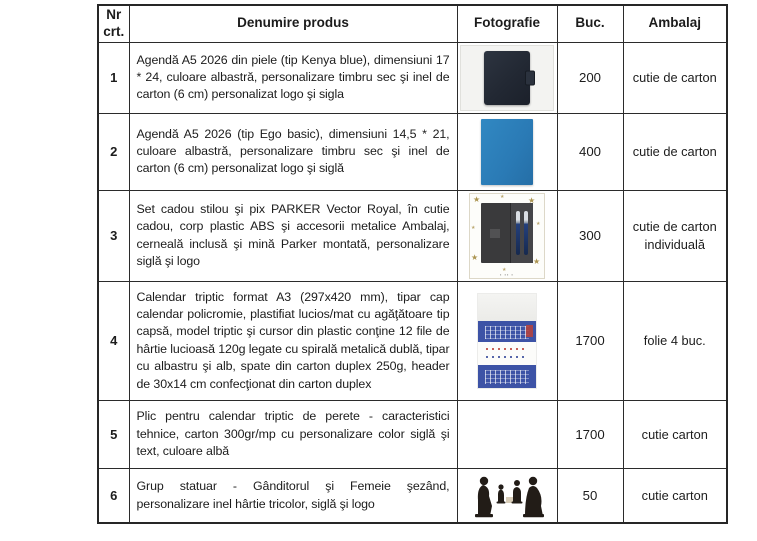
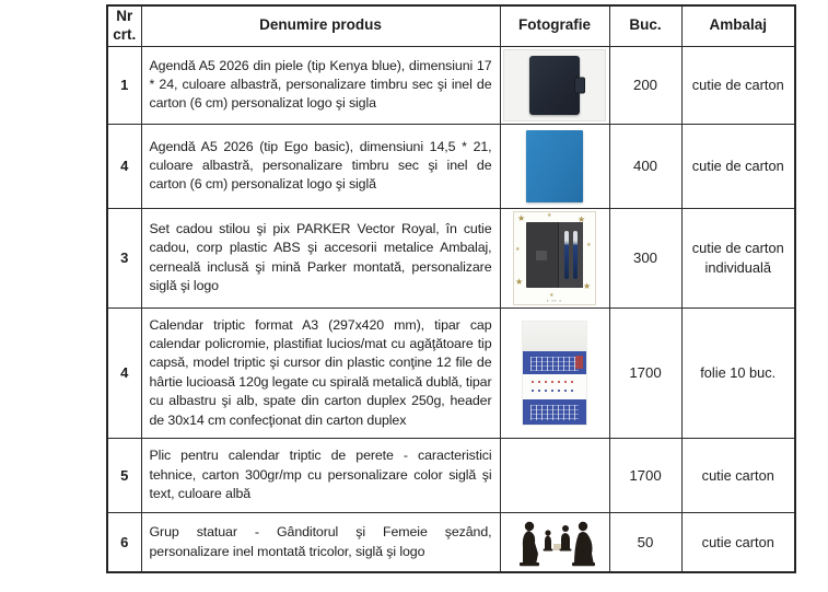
  Nr crt.	Denumire produs	Fotografie	Buc.	Ambalaj
  1	Agendă A5 2026 din piele (tip Kenya blue), dimensiuni 17 * 24, culoare albastră, personalizare timbru sec şi inel de carton (6 cm) personalizat logo şi sigla		200	cutie de carton
- 2	Agendă A5 2026 (tip Ego basic), dimensiuni 14,5 * 21, culoare albastră, personalizare timbru sec şi inel de carton (6 cm) personalizat logo şi siglă		400	cutie de carton
+ 4	Agendă A5 2026 (tip Ego basic), dimensiuni 14,5 * 21, culoare albastră, personalizare timbru sec şi inel de carton (6 cm) personalizat logo şi siglă		400	cutie de carton
  3	Set cadou stilou şi pix PARKER Vector Royal, în cutie cadou, corp plastic ABS şi accesorii metalice Ambalaj, cerneală inclusă şi mină Parker montată, personalizare siglă şi logo	★ ★ ★ ★	300	cutie de carton individuală
- 4	Calendar triptic format A3 (297x420 mm), tipar cap calendar policromie, plastifiat lucios/mat cu agăţătoare tip capsă, model triptic şi cursor din plastic conţine 12 file de hârtie lucioasă 120g legate cu spirală metalică dublă, tipar cu albastru şi alb, spate din carton duplex 250g, header de 30x14 cm confecţionat din carton duplex		1700	folie 4 buc.
+ 4	Calendar triptic format A3 (297x420 mm), tipar cap calendar policromie, plastifiat lucios/mat cu agăţătoare tip capsă, model triptic şi cursor din plastic conţine 12 file de hârtie lucioasă 120g legate cu spirală metalică dublă, tipar cu albastru şi alb, spate din carton duplex 250g, header de 30x14 cm confecţionat din carton duplex		1700	folie 10 buc.
  5	Plic pentru calendar triptic de perete - caracteristici tehnice, carton 300gr/mp cu personalizare color siglă şi text, culoare albă		1700	cutie carton
- 6	Grup statuar - Gânditorul şi Femeie şezând, personalizare inel hârtie tricolor, siglă şi logo		50	cutie carton
+ 6	Grup statuar - Gânditorul şi Femeie şezând, personalizare inel montată tricolor, siglă şi logo		50	cutie carton
